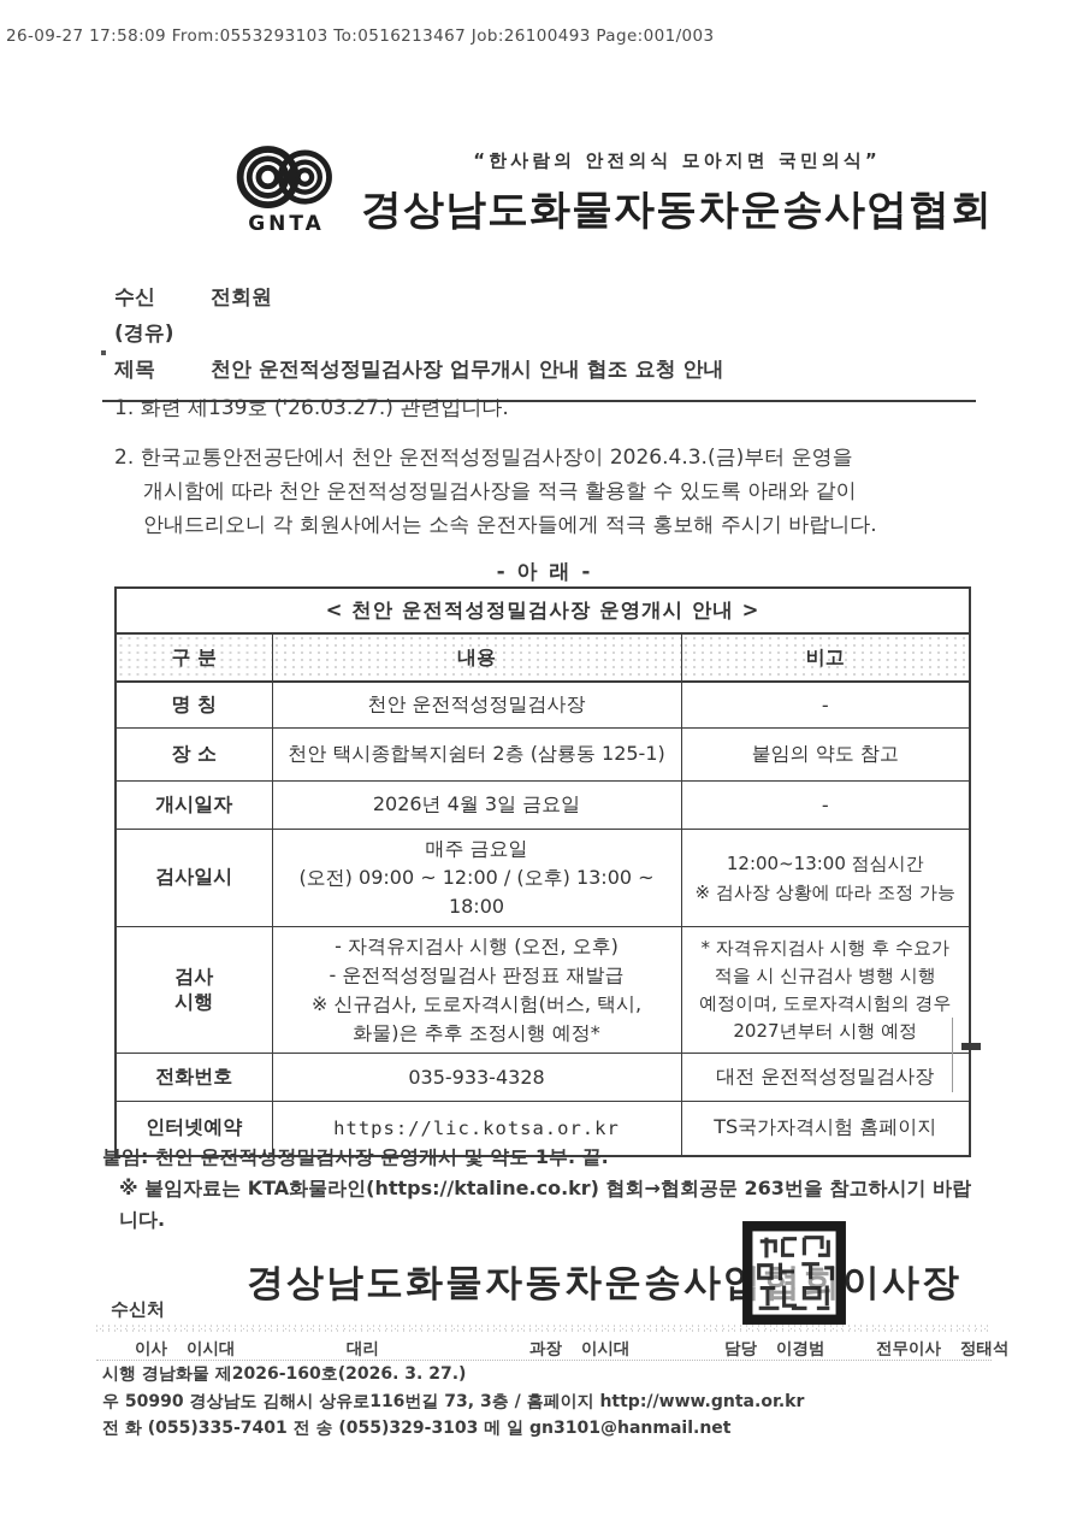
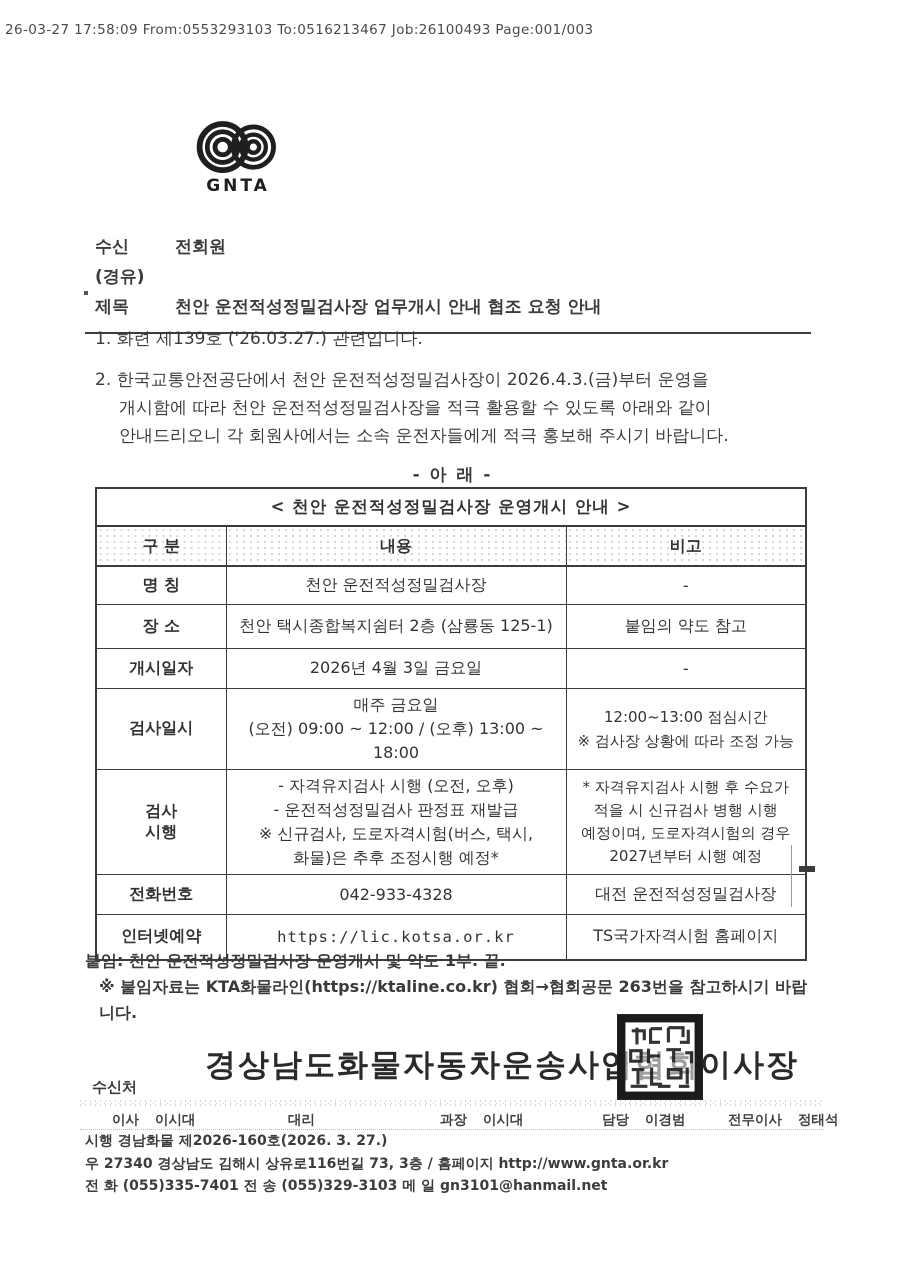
- 26-09-27 17:58:09 From:0553293103 To:0516213467 Job:26100493 Page:001/003
+ 26-03-27 17:58:09 From:0553293103 To:0516213467 Job:26100493 Page:001/003
  GNTA
- “한사람의 안전의식 모아지면 국민의식”
- 경상남도화물자동차운송사업협회
  수신
  전회원
  (경유)
  제목
  천안 운전적성정밀검사장 업무개시 안내 협조 요청 안내
  1. 화련 제139호 ('26.03.27.) 관련입니다.
  2. 한국교통안전공단에서 천안 운전적성정밀검사장이 2026.4.3.(금)부터 운영을
  개시함에 따라 천안 운전적성정밀검사장을 적극 활용할 수 있도록 아래와 같이
  안내드리오니 각 회원사에서는 소속 운전자들에게 적극 홍보해 주시기 바랍니다.
  - 아 래 -
  < 천안 운전적성정밀검사장 운영개시 안내 >
  구 분	내용	비고
  명 칭	천안 운전적성정밀검사장	-
  장 소	천안 택시종합복지쉼터 2층 (삼룡동 125-1)	붙임의 약도 참고
  개시일자	2026년 4월 3일 금요일	-
  검사일시	매주 금요일 (오전) 09:00 ~ 12:00 / (오후) 13:00 ~ 18:00	12:00~13:00 점심시간 ※ 검사장 상황에 따라 조정 가능
  검사 시행	- 자격유지검사 시행 (오전, 오후) - 운전적성정밀검사 판정표 재발급 ※ 신규검사, 도로자격시험(버스, 택시, 화물)은 추후 조정시행 예정*	* 자격유지검사 시행 후 수요가 적을 시 신규검사 병행 시행 예정이며, 도로자격시험의 경우 2027년부터 시행 예정
- 전화번호	035-933-4328	대전 운전적성정밀검사장
+ 전화번호	042-933-4328	대전 운전적성정밀검사장
  인터넷예약	https://lic.kotsa.or.kr	TS국가자격시험 홈페이지
  붙임: 천안 운전적성정밀검사장 운영개시 및 약도 1부. 끝.
  ※ 붙임자료는 KTA화물라인(https://ktaline.co.kr) 협회→협회공문 263번을 참고하시기 바랍니다.
  경상남도화물자동차운송사업협회이사장
  수신처
  이사 이시대
  대리
  과장 이시대
  담당 이경범
  전무이사 정태석
  시행 경남화물 제2026-160호(2026. 3. 27.)
- 우 50990 경상남도 김해시 상유로116번길 73, 3층 / 홈페이지 http://www.gnta.or.kr
+ 우 27340 경상남도 김해시 상유로116번길 73, 3층 / 홈페이지 http://www.gnta.or.kr
  전 화 (055)335-7401 전 송 (055)329-3103 메 일 gn3101@hanmail.net
